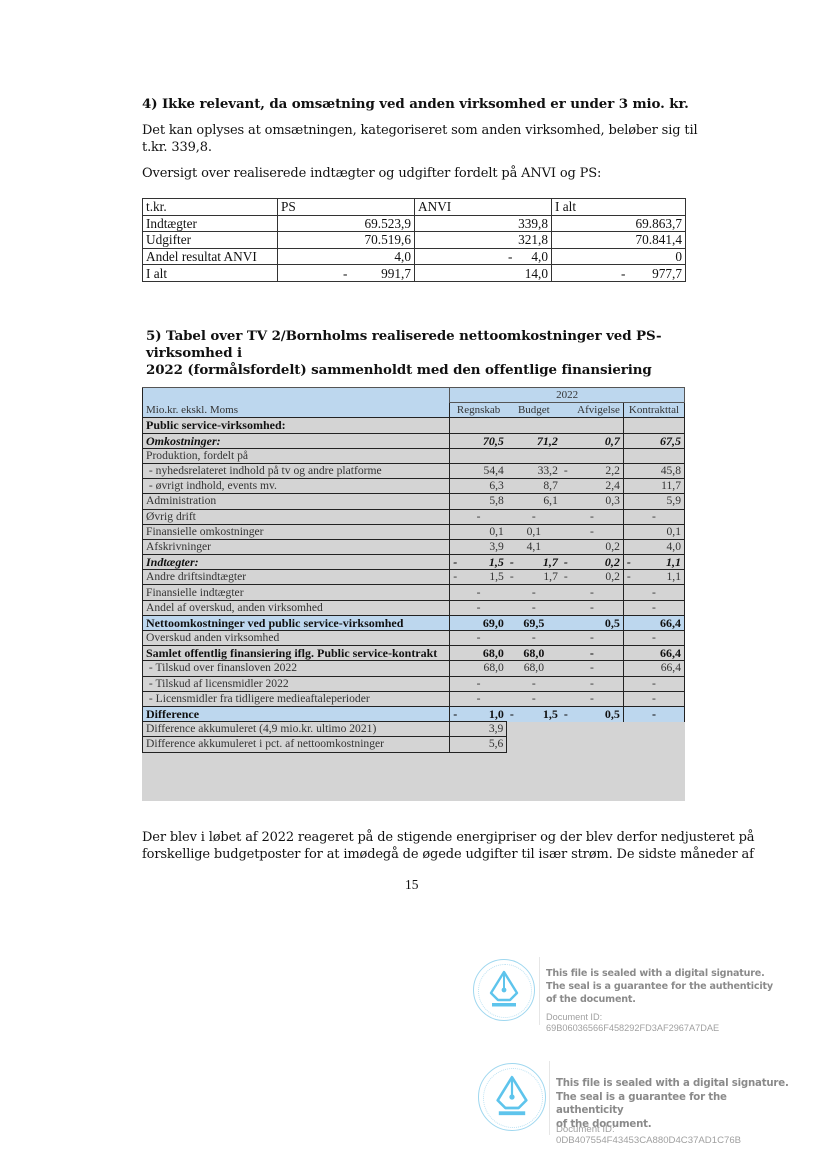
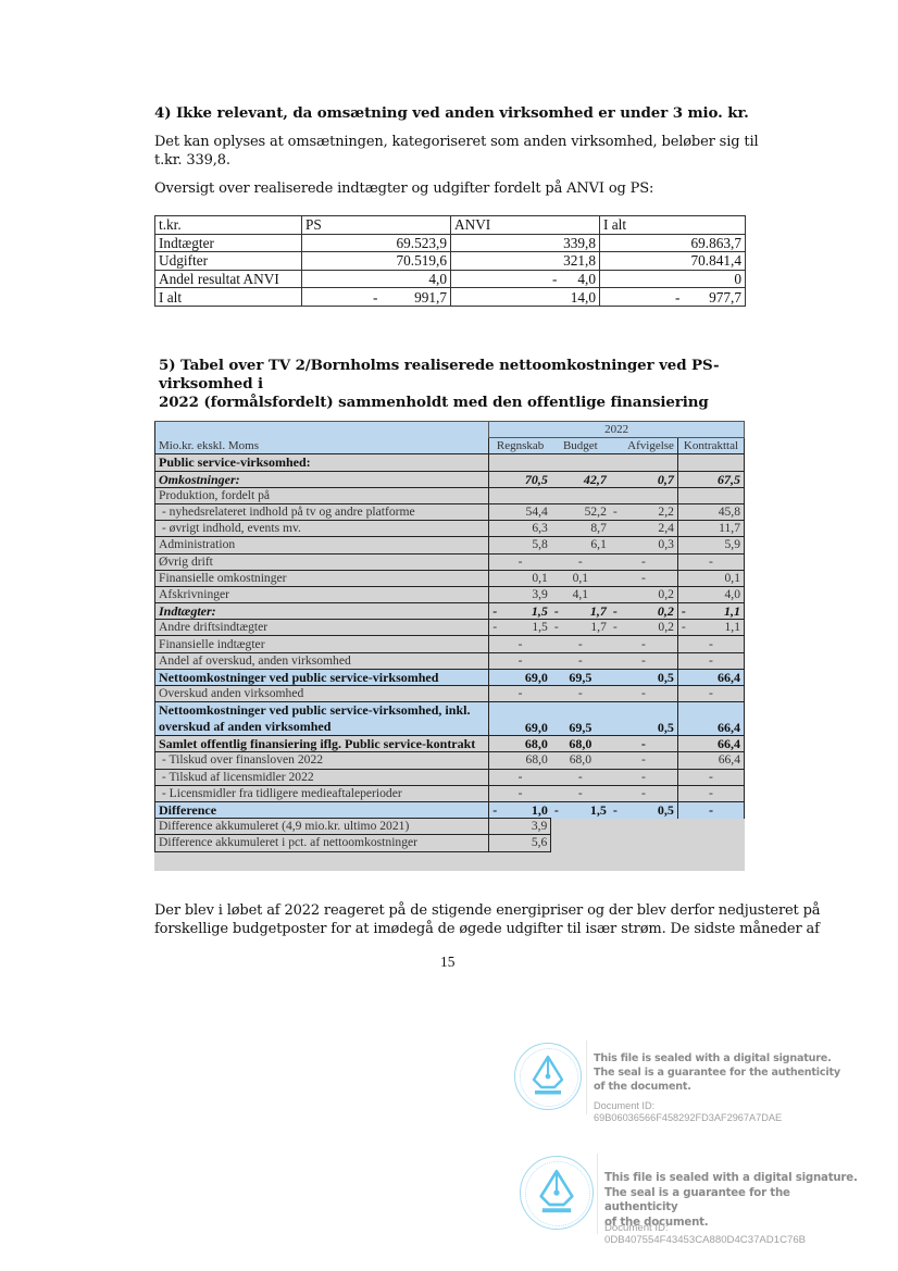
  4) Ikke relevant, da omsætning ved anden virksomhed er under 3 mio. kr.
  Det kan oplyses at omsætningen, kategoriseret som anden virksomhed, beløber sig til
  t.kr. 339,8.
  Oversigt over realiserede indtægter og udgifter fordelt på ANVI og PS:
  t.kr.	PS	ANVI	I alt
  Indtægter	69.523,9	339,8	69.863,7
  Udgifter	70.519,6	321,8	70.841,4
  Andel resultat ANVI	4,0	- 4,0	0
  I alt	- 991,7	14,0	- 977,7
  5) Tabel over TV 2/Bornholms realiserede nettoomkostninger ved PS-virksomhed i
  2022 (formålsfordelt) sammenholdt med den offentlige finansiering
  	2022
  Mio.kr. ekskl. Moms	Regnskab	Budget	Afvigelse	Kontrakttal
  Public service-virksomhed:
- Omkostninger:	70,5	71,2	0,7	67,5
+ Omkostninger:	70,5	42,7	0,7	67,5
  Produktion, fordelt på
- - nyhedsrelateret indhold på tv og andre platforme	54,4	33,2	- 2,2	45,8
+ - nyhedsrelateret indhold på tv og andre platforme	54,4	52,2	- 2,2	45,8
  - øvrigt indhold, events mv.	6,3	8,7	2,4	11,7
  Administration	5,8	6,1	0,3	5,9
  Øvrig drift	-	-	-	-
  Finansielle omkostninger	0,1	0,1	-	0,1
  Afskrivninger	3,9	4,1	0,2	4,0
  Indtægter:	- 1,5	- 1,7	- 0,2	- 1,1
  Andre driftsindtægter	- 1,5	- 1,7	- 0,2	- 1,1
  Finansielle indtægter	-	-	-	-
  Andel af overskud, anden virksomhed	-	-	-	-
  Nettoomkostninger ved public service-virksomhed	69,0	69,5	0,5	66,4
  Overskud anden virksomhed	-	-	-	-
+ Nettoomkostninger ved public service-virksomhed, inkl. overskud af anden virksomhed	69,0	69,5	0,5	66,4
  Samlet offentlig finansiering iflg. Public service-kontrakt	68,0	68,0	-	66,4
  - Tilskud over finansloven 2022	68,0	68,0	-	66,4
  - Tilskud af licensmidler 2022	-	-	-	-
  - Licensmidler fra tidligere medieaftaleperioder	-	-	-	-
  Difference	- 1,0	- 1,5	- 0,5	-
  Difference akkumuleret (4,9 mio.kr. ultimo 2021)	3,9
  Difference akkumuleret i pct. af nettoomkostninger	5,6
  Der blev i løbet af 2022 reageret på de stigende energipriser og der blev derfor nedjusteret på
  forskellige budgetposter for at imødegå de øgede udgifter til især strøm. De sidste måneder af
  15
  This file is sealed with a digital signature.
  The seal is a guarantee for the authenticity
  of the document.
  Document ID:
  69B06036566F458292FD3AF2967A7DAE
  This file is sealed with a digital signature.
  The seal is a guarantee for the authenticity
  of the document.
  Document ID:
  0DB407554F43453CA880D4C37AD1C76B
